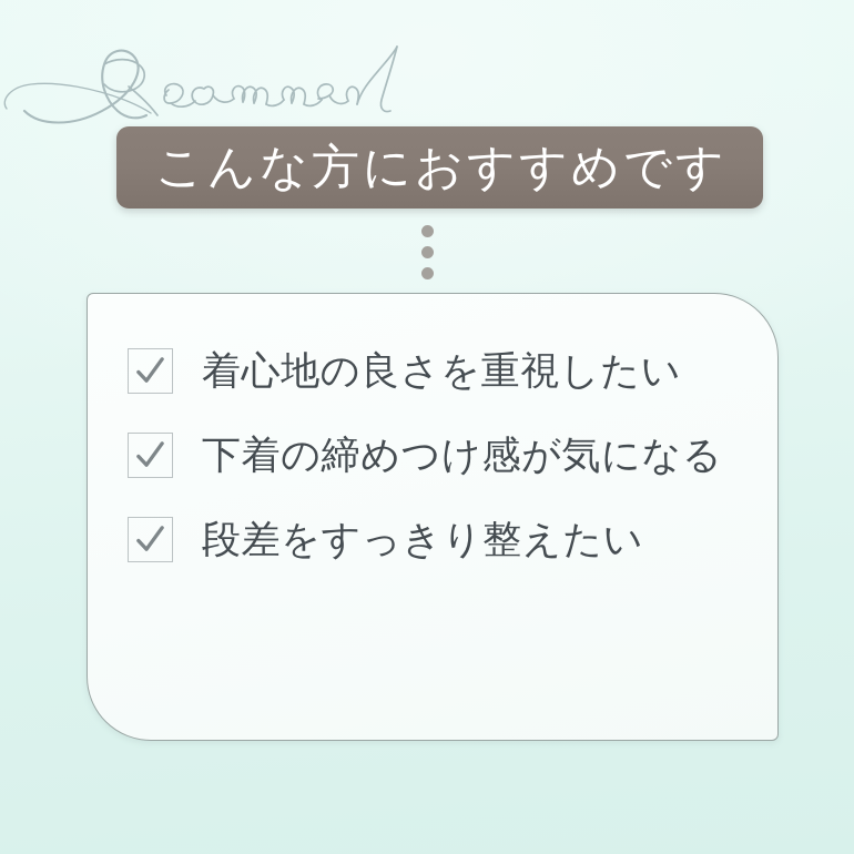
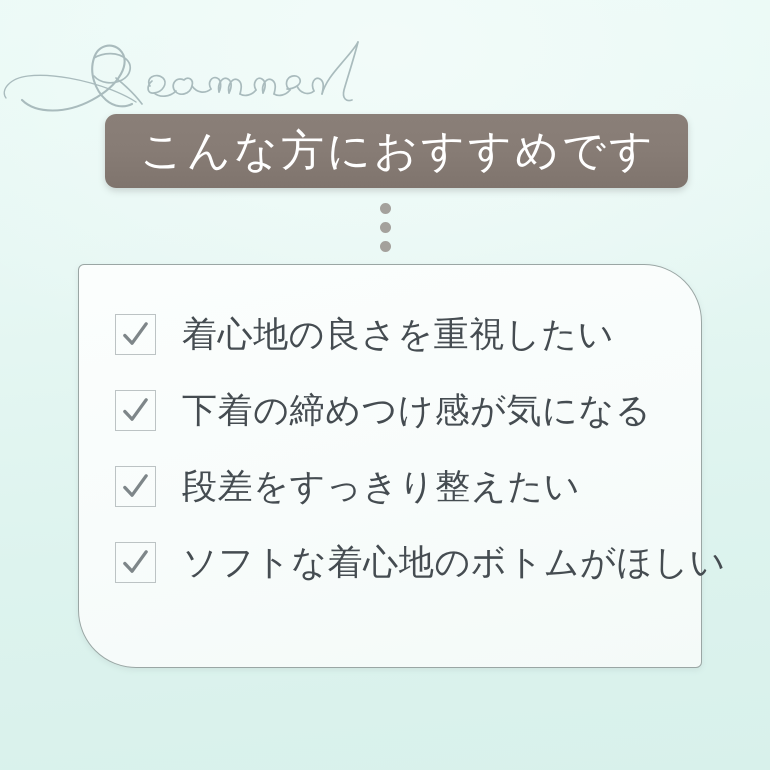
  こんな方におすすめです
  着心地の良さを重視したい
  下着の締めつけ感が気になる
  段差をすっきり整えたい
+ ソフトな着心地のボトムがほしい
